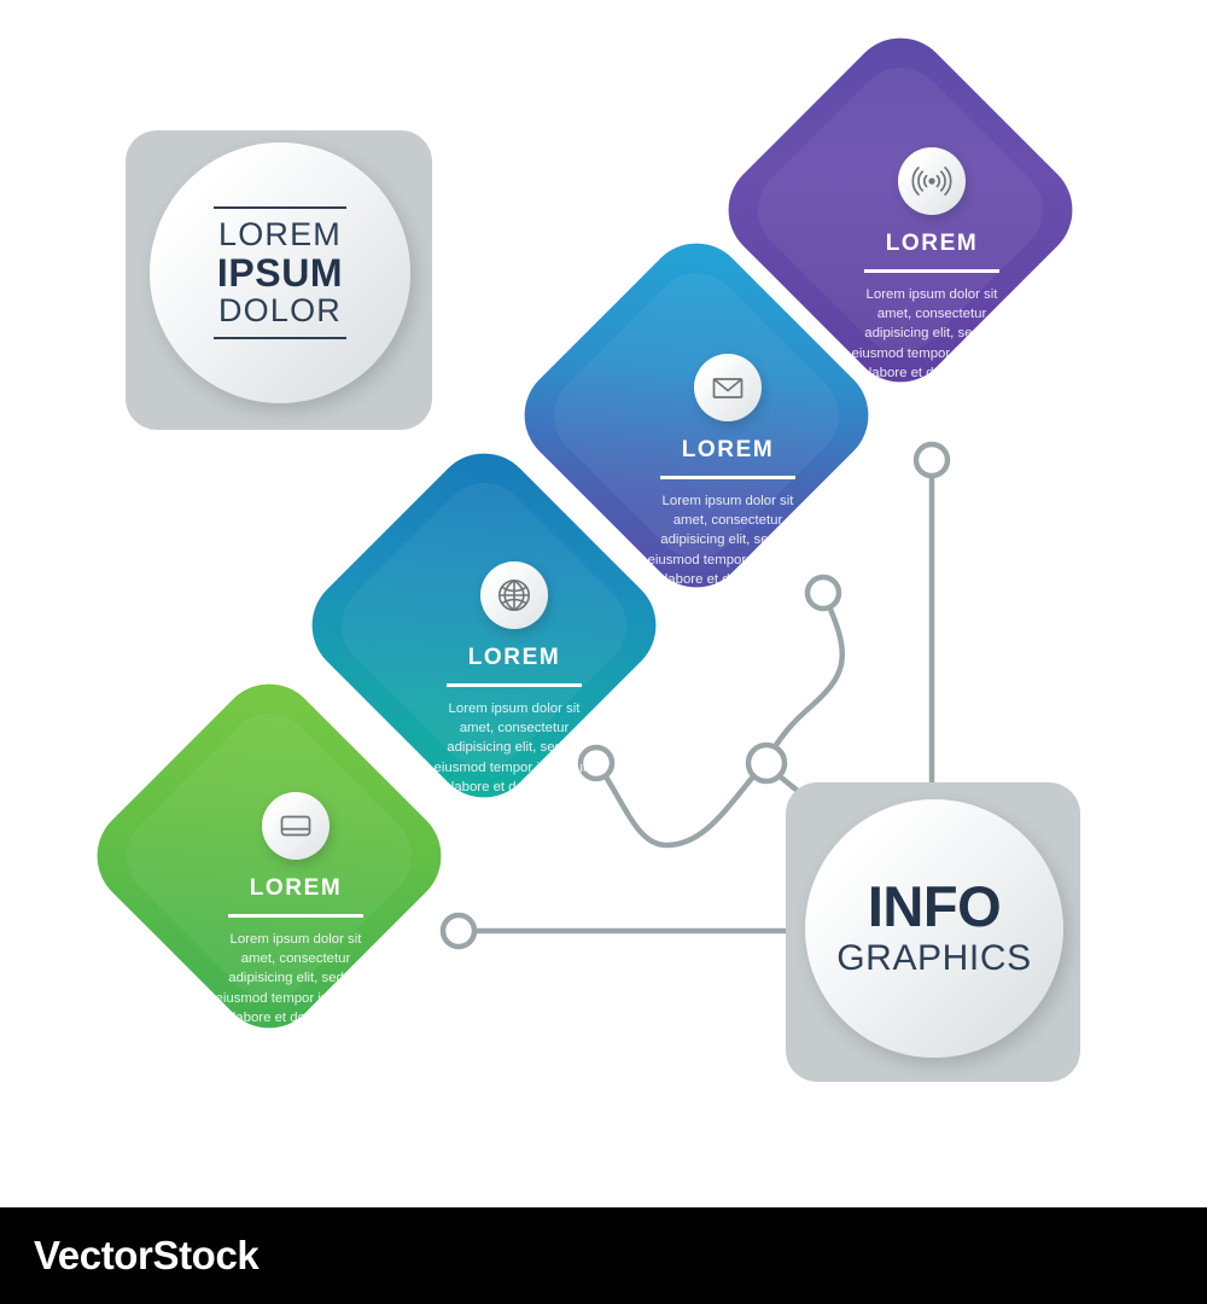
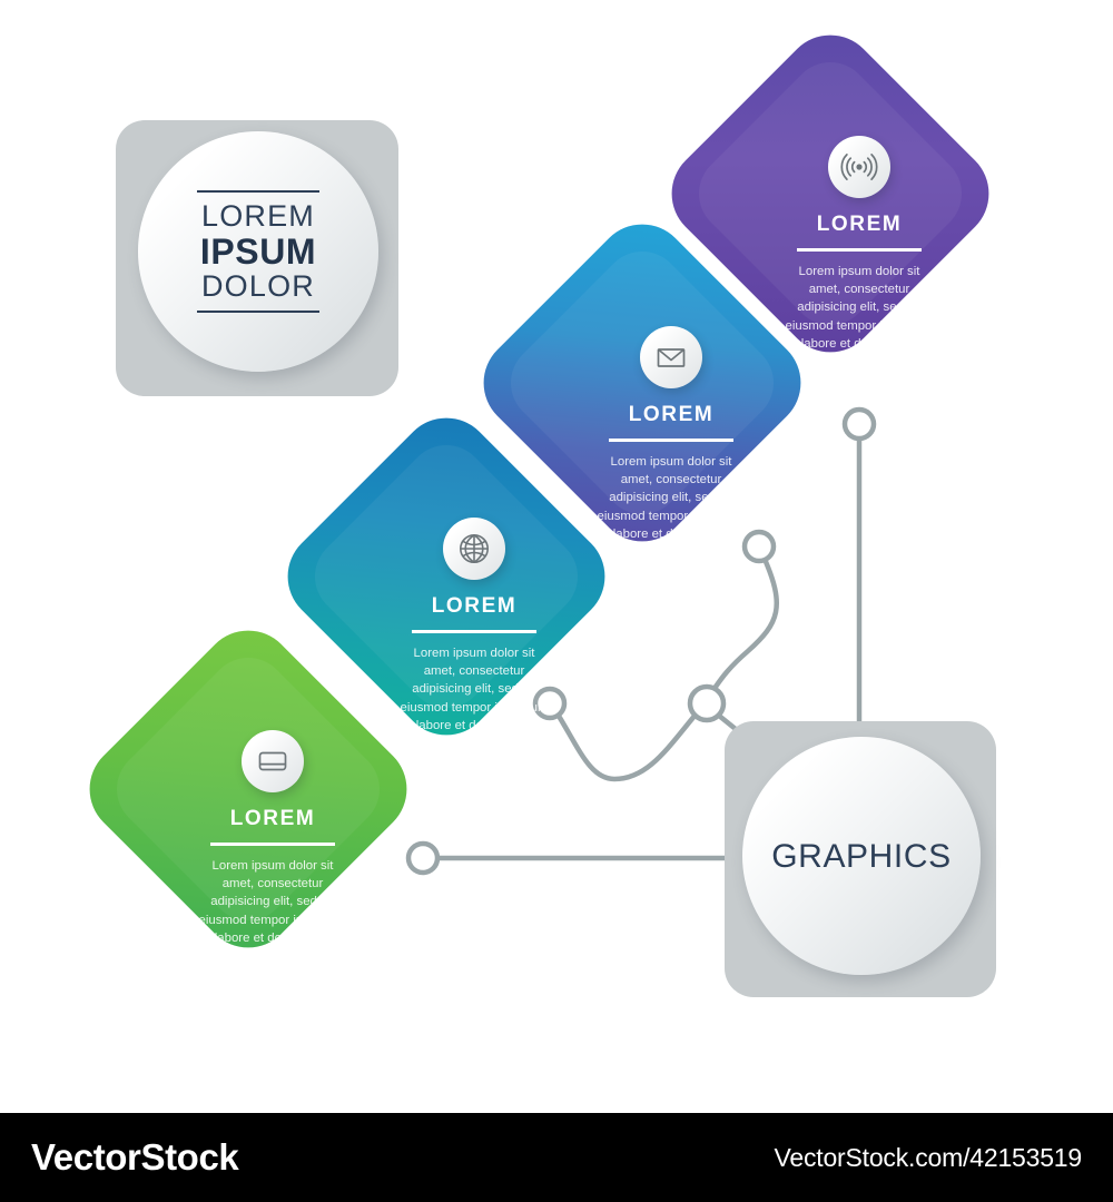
  LOREM
  IPSUM
  DOLOR
- INFO
  GRAPHICS
  LOREM
  Lorem ipsum dolor sit amet, consectetur adipisicing elit, sed do eiusmod tempor incididunt ut labore et dolore magna
  LOREM
  Lorem ipsum dolor sit amet, consectetur adipisicing elit, sed do eiusmod tempor incididunt ut labore et dolore magna
  LOREM
  Lorem ipsum dolor sit amet, consectetur adipisicing elit, sed do eiusmod tempor incididunt ut labore et dolore magna
  LOREM
  Lorem ipsum dolor sit amet, consectetur adipisicing elit, sed do eiusmod tempor incididunt ut labore et dolore magna
  VectorStock
+ VectorStock.com/42153519
